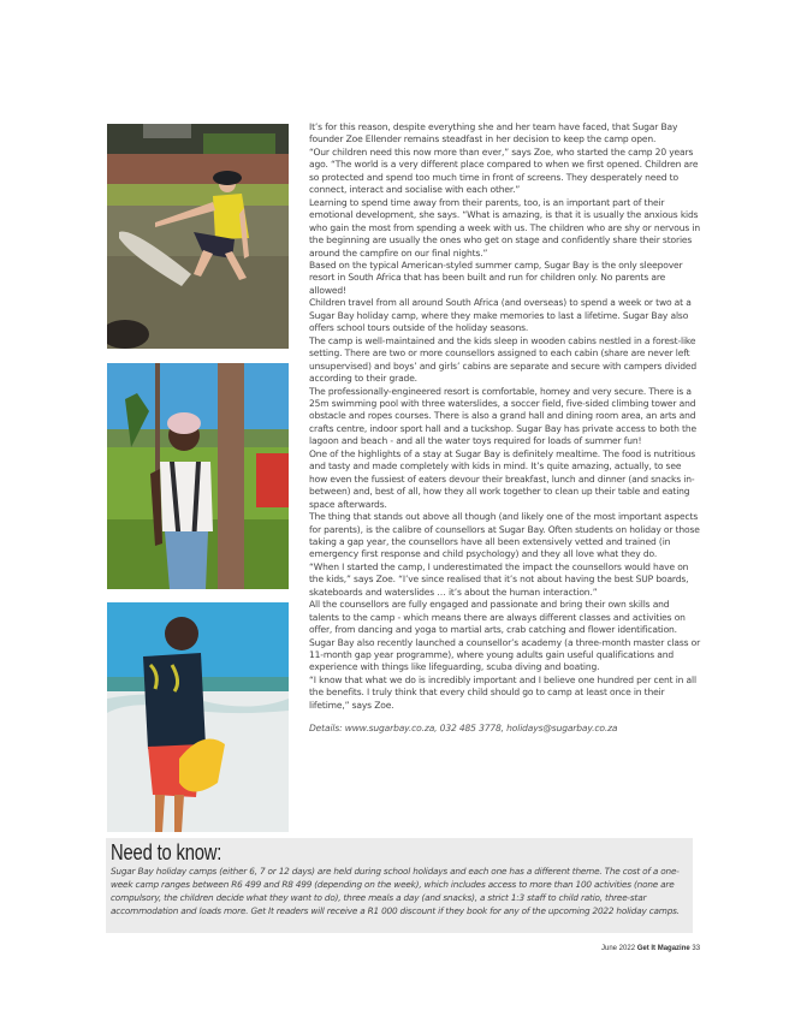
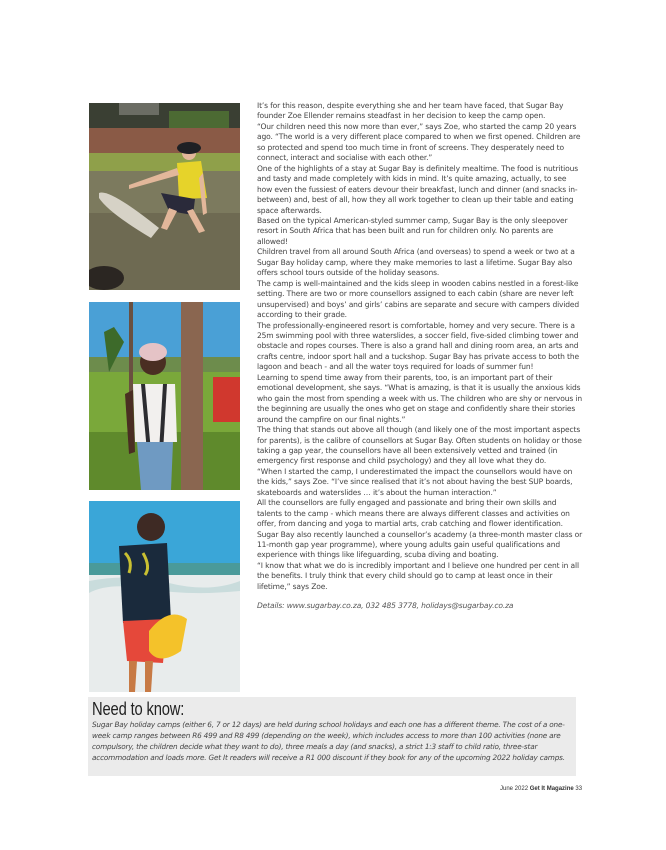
  It’s for this reason, despite everything she and her team have faced, that Sugar Bay founder Zoe Ellender remains steadfast in her decision to keep the camp open.
  “Our children need this now more than ever,” says Zoe, who started the camp 20 years ago. “The world is a very different place compared to when we first opened. Children are so protected and spend too much time in front of screens. They desperately need to connect, interact and socialise with each other.”
- Learning to spend time away from their parents, too, is an important part of their emotional development, she says. “What is amazing, is that it is usually the anxious kids who gain the most from spending a week with us. The children who are shy or nervous in the beginning are usually the ones who get on stage and confidently share their stories around the campfire on our final nights.”
+ One of the highlights of a stay at Sugar Bay is definitely mealtime. The food is nutritious and tasty and made completely with kids in mind. It’s quite amazing, actually, to see how even the fussiest of eaters devour their breakfast, lunch and dinner (and snacks in-between) and, best of all, how they all work together to clean up their table and eating space afterwards.
  Based on the typical American-styled summer camp, Sugar Bay is the only sleepover resort in South Africa that has been built and run for children only. No parents are allowed!
  Children travel from all around South Africa (and overseas) to spend a week or two at a Sugar Bay holiday camp, where they make memories to last a lifetime. Sugar Bay also offers school tours outside of the holiday seasons.
  The camp is well-maintained and the kids sleep in wooden cabins nestled in a forest-like setting. There are two or more counsellors assigned to each cabin (share are never left unsupervised) and boys’ and girls’ cabins are separate and secure with campers divided according to their grade.
  The professionally-engineered resort is comfortable, homey and very secure. There is a 25m swimming pool with three waterslides, a soccer field, five-sided climbing tower and obstacle and ropes courses. There is also a grand hall and dining room area, an arts and crafts centre, indoor sport hall and a tuckshop. Sugar Bay has private access to both the lagoon and beach - and all the water toys required for loads of summer fun!
- One of the highlights of a stay at Sugar Bay is definitely mealtime. The food is nutritious and tasty and made completely with kids in mind. It’s quite amazing, actually, to see how even the fussiest of eaters devour their breakfast, lunch and dinner (and snacks in-between) and, best of all, how they all work together to clean up their table and eating space afterwards.
+ Learning to spend time away from their parents, too, is an important part of their emotional development, she says. “What is amazing, is that it is usually the anxious kids who gain the most from spending a week with us. The children who are shy or nervous in the beginning are usually the ones who get on stage and confidently share their stories around the campfire on our final nights.”
  The thing that stands out above all though (and likely one of the most important aspects for parents), is the calibre of counsellors at Sugar Bay. Often students on holiday or those taking a gap year, the counsellors have all been extensively vetted and trained (in emergency first response and child psychology) and they all love what they do.
  “When I started the camp, I underestimated the impact the counsellors would have on the kids,” says Zoe. “I’ve since realised that it’s not about having the best SUP boards, skateboards and waterslides … it’s about the human interaction.”
  All the counsellors are fully engaged and passionate and bring their own skills and talents to the camp - which means there are always different classes and activities on offer, from dancing and yoga to martial arts, crab catching and flower identification.
  Sugar Bay also recently launched a counsellor’s academy (a three-month master class or 11-month gap year programme), where young adults gain useful qualifications and experience with things like lifeguarding, scuba diving and boating.
  “I know that what we do is incredibly important and I believe one hundred per cent in all the benefits. I truly think that every child should go to camp at least once in their lifetime,” says Zoe.
  Details: www.sugarbay.co.za, 032 485 3778, holidays@sugarbay.co.za
  Need to know:
  Sugar Bay holiday camps (either 6, 7 or 12 days) are held during school holidays and each one has a different theme. The cost of a one-week camp ranges between R6 499 and R8 499 (depending on the week), which includes access to more than 100 activities (none are compulsory, the children decide what they want to do), three meals a day (and snacks), a strict 1:3 staff to child ratio, three-star accommodation and loads more. Get It readers will receive a R1 000 discount if they book for any of the upcoming 2022 holiday camps.
